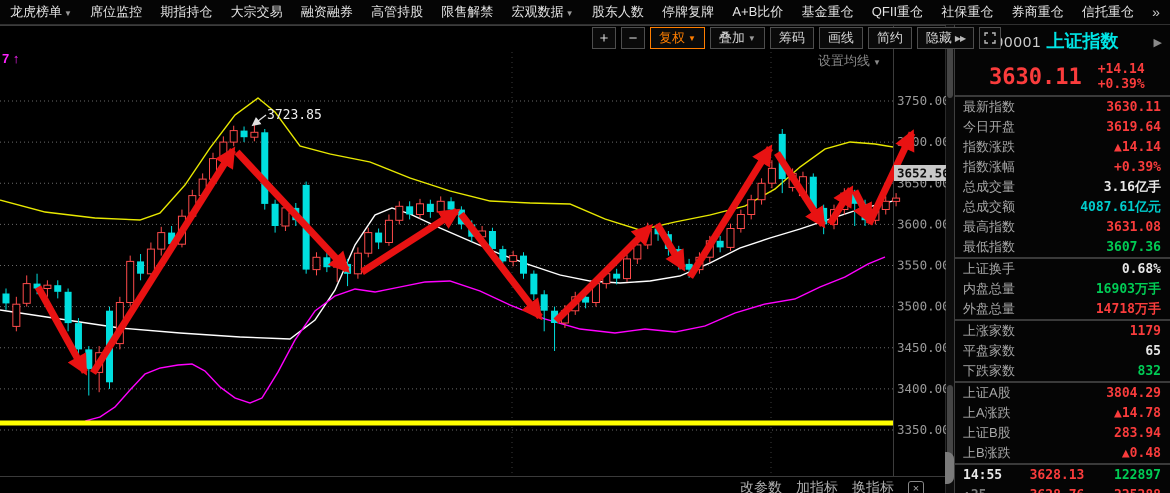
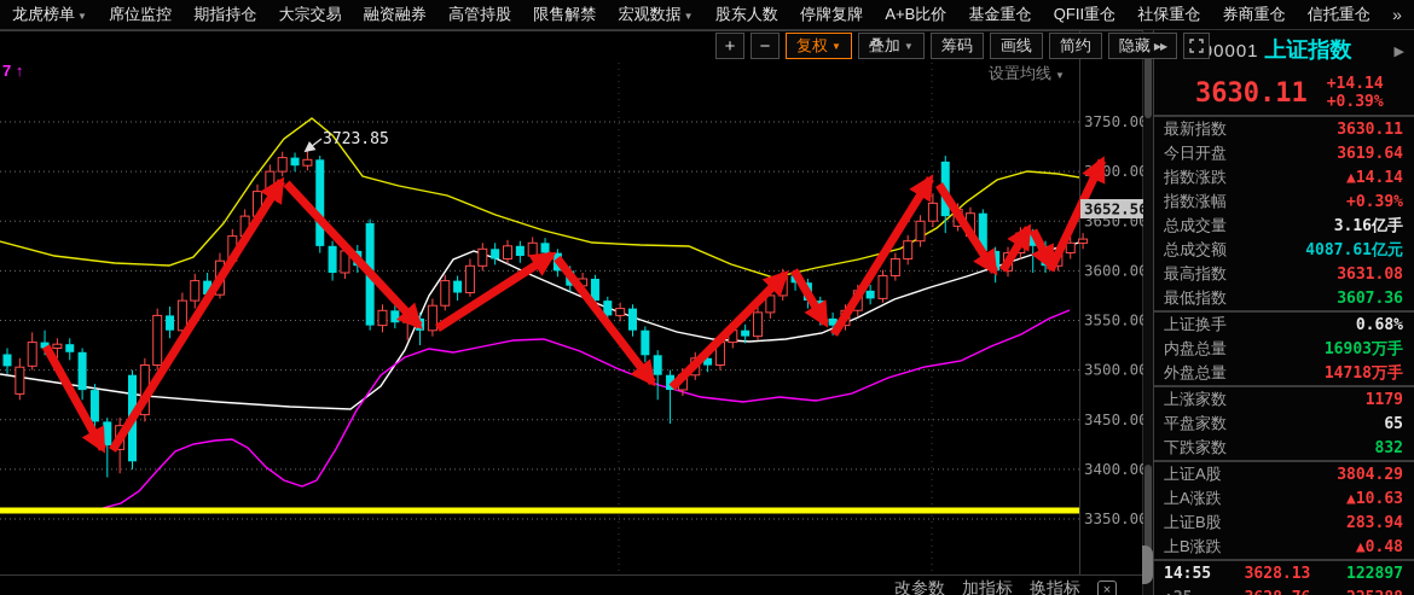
  龙虎榜单 ▼
  席位监控
  期指持仓
  大宗交易
  融资融券
  高管持股
  限售解禁
  宏观数据 ▼
  股东人数
  停牌复牌
  A+B比价
  基金重仓
  QFII重仓
  社保重仓
  券商重仓
  信托重仓
  »
  3750.0
  300.0
  3650.0
  3600.0
  3550.0
  3500.0
  3450.0
  3400.0
  3350.0
  3652.5
  3723.85
  7 ↑
  +
  −
  复权
  ▼
  叠加
  ▼
  筹码
  画线
  简约
  隐藏
  ▶▶
  设置均线 ▼
  改参数
  加指标
  换指标
  ×
  上证指数
  ▶
  3630.11
  +14.14
  +0.39%
  最新指数
  3630.11
  今日开盘
  3619.64
  指数涨跌
  ▲14.14
  指数涨幅
  +0.39%
  总成交量
  3.16亿手
  总成交额
  4087.61亿元
  最高指数
  3631.08
  最低指数
  3607.36
  上证换手
  0.68%
  内盘总量
  16903万手
  外盘总量
  14718万手
  上涨家数
  1179
  平盘家数
  65
  下跌家数
  832
  上证A股
  3804.29
  上A涨跌
- ▲14.78
+ ▲10.63
  上证B股
  283.94
  上B涨跌
  ▲0.48
  14:55
  3628.13
  122897
